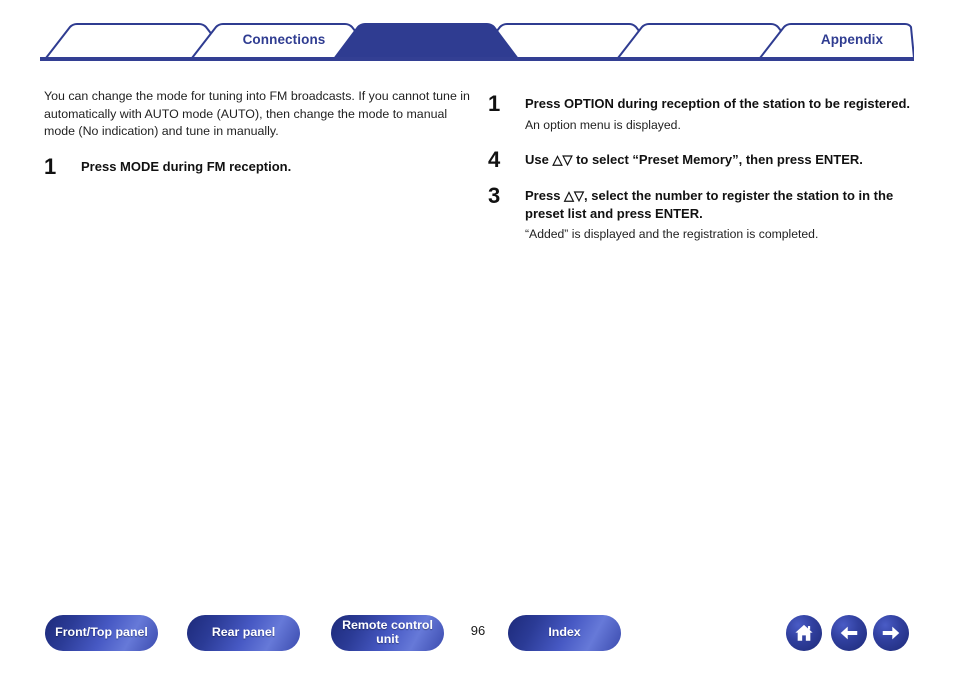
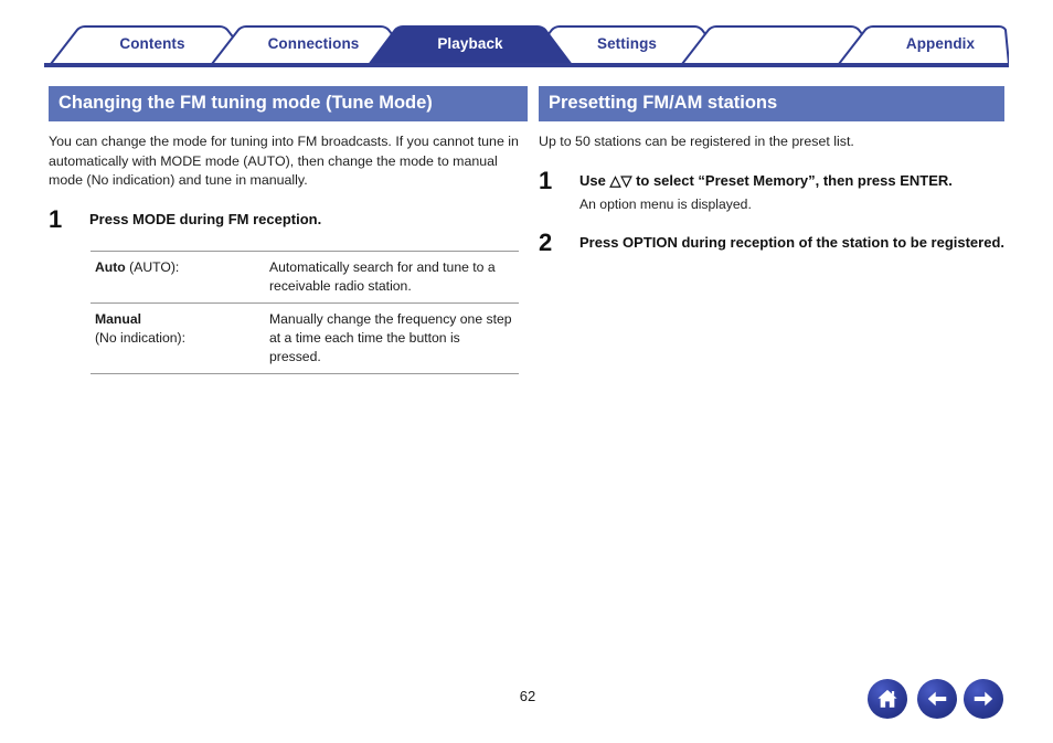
+ Contents
  Connections
+ Playback
+ Settings
  Appendix
+ Changing the FM tuning mode (Tune Mode)
- You can change the mode for tuning into FM broadcasts. If you cannot tune in automatically with AUTO mode (AUTO), then change the mode to manual mode (No indication) and tune in manually.
+ You can change the mode for tuning into FM broadcasts. If you cannot tune in automatically with MODE mode (AUTO), then change the mode to manual mode (No indication) and tune in manually.
  1
  Press MODE during FM reception.
+ Auto (AUTO):	Automatically search for and tune to a receivable radio station.
+ Manual(No indication):	Manually change the frequency one step at a time each time the button is pressed.
+ Presetting FM/AM stations
+ Up to 50 stations can be registered in the preset list.
  1
- Press OPTION during reception of the station to be registered.
+ Use △▽ to select “Preset Memory”, then press ENTER.
  An option menu is displayed.
- 4
+ 2
- Use △▽ to select “Preset Memory”, then press ENTER.
+ Press OPTION during reception of the station to be registered.
- 3
- Press △▽, select the number to register the station to in the preset list and press ENTER.
- “Added” is displayed and the registration is completed.
- Front/Top panel
- Rear panel
- Remote control unit
- Index
- 96
+ 62
